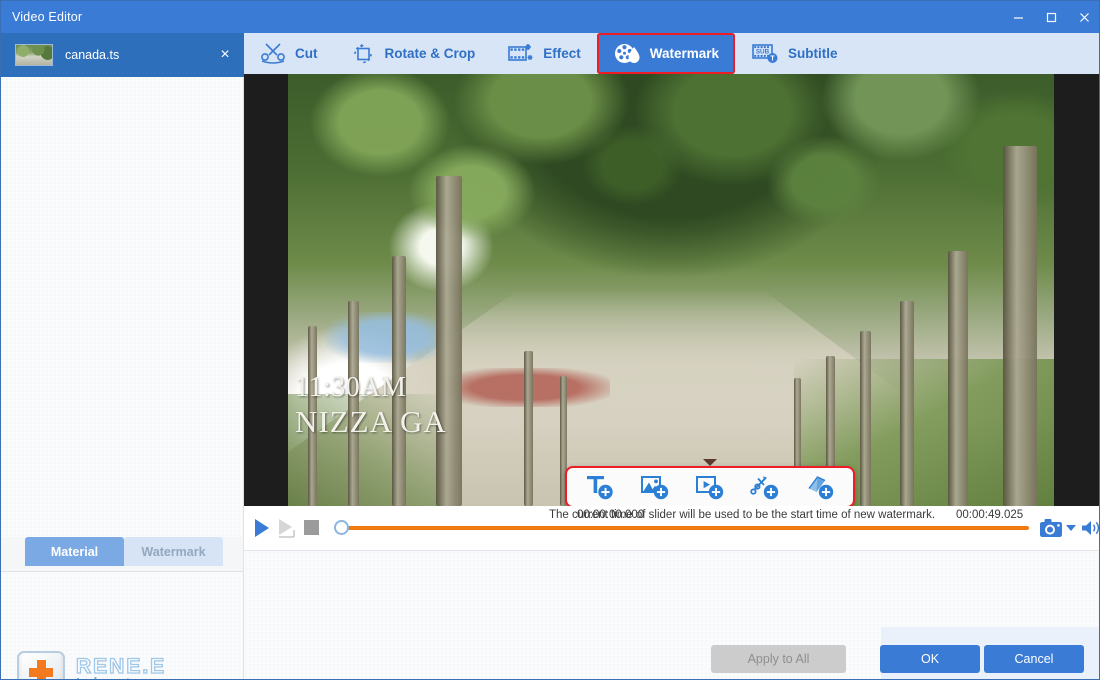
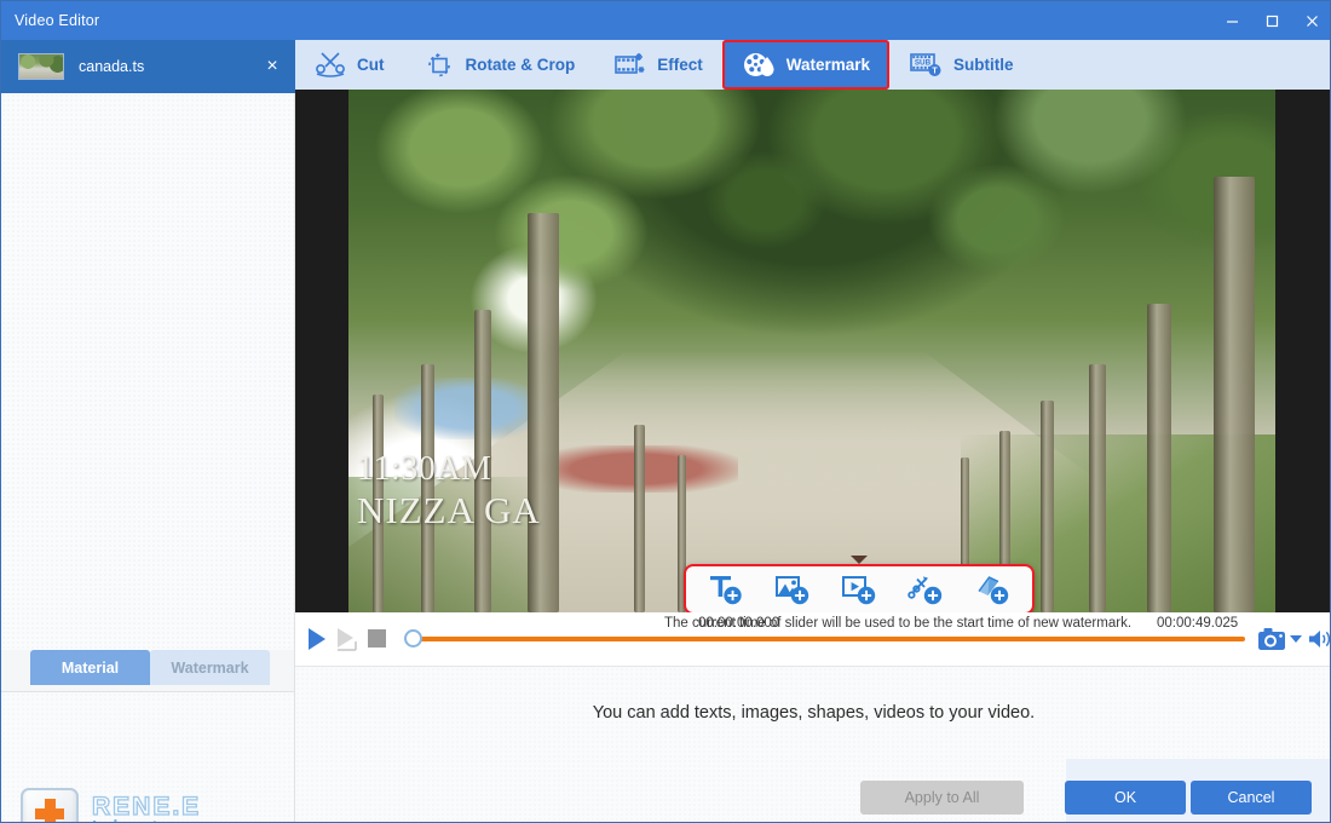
  Video Editor
  canada.ts
  ×
  Material
  Watermark
  RENE.E
  Cut
  Rotate & Crop
  Effect
  Watermark
  Subtitle
  11:30AM
  NIZZA GA
  00:00:00.000
  The current time of slider will be used to be the start time of new watermark.
  00:00:49.025
+ You can add texts, images, shapes, videos to your video.
  Apply to All
  OK
  Cancel
